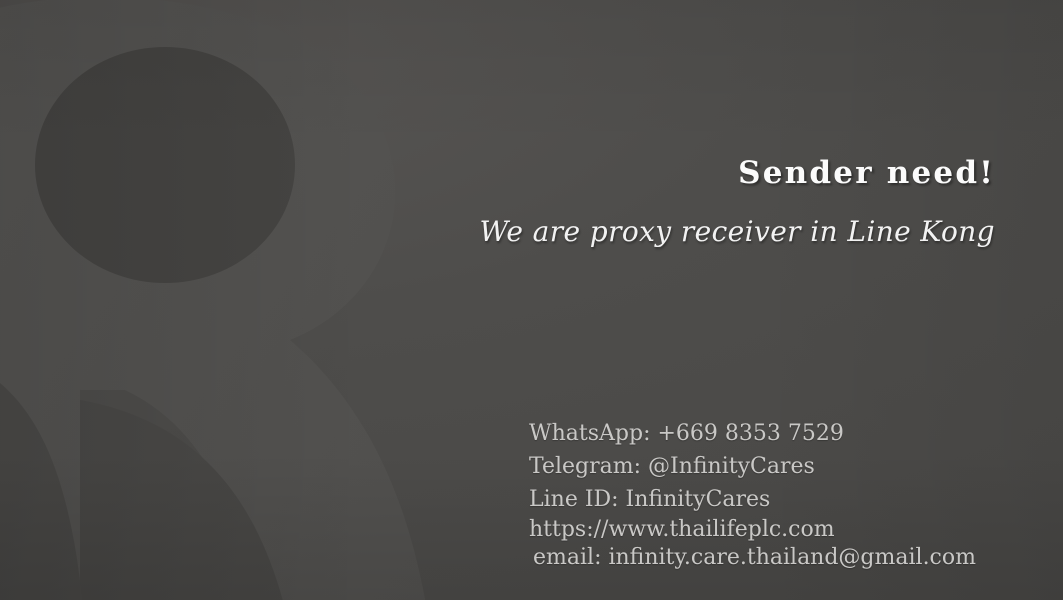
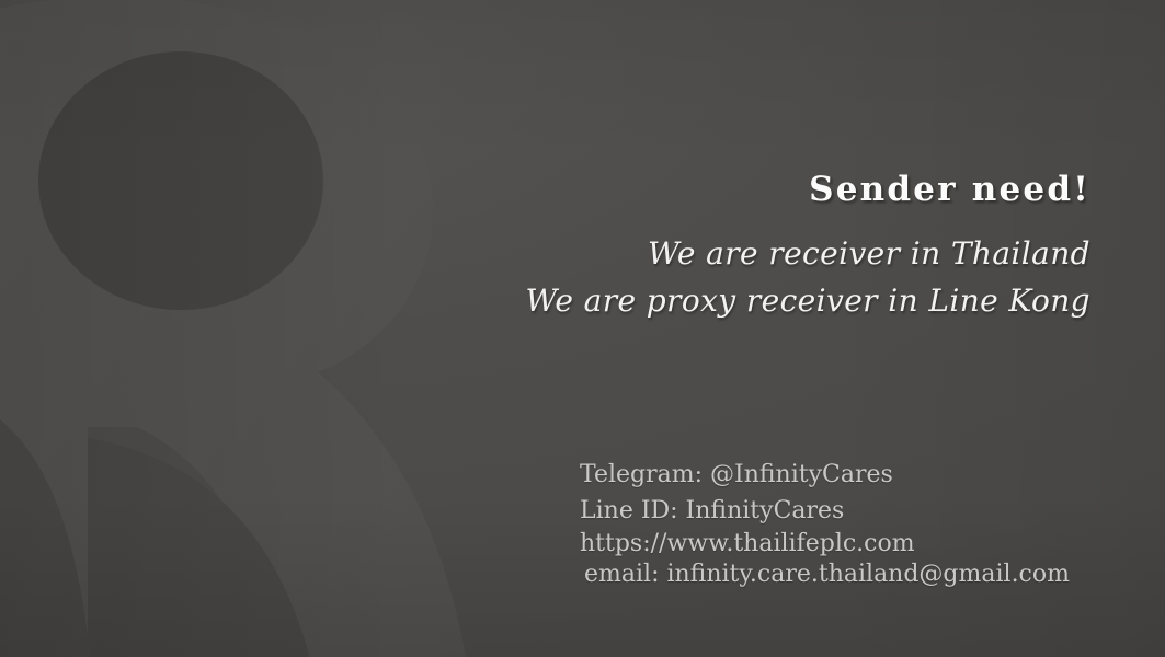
  Sender need!
+ We are receiver in Thailand
  We are proxy receiver in Line Kong
- WhatsApp: +669 8353 7529
  Telegram: @InfinityCares
  Line ID: InfinityCares
  https://www.thailifeplc.com
  email: infinity.care.thailand@gmail.com
